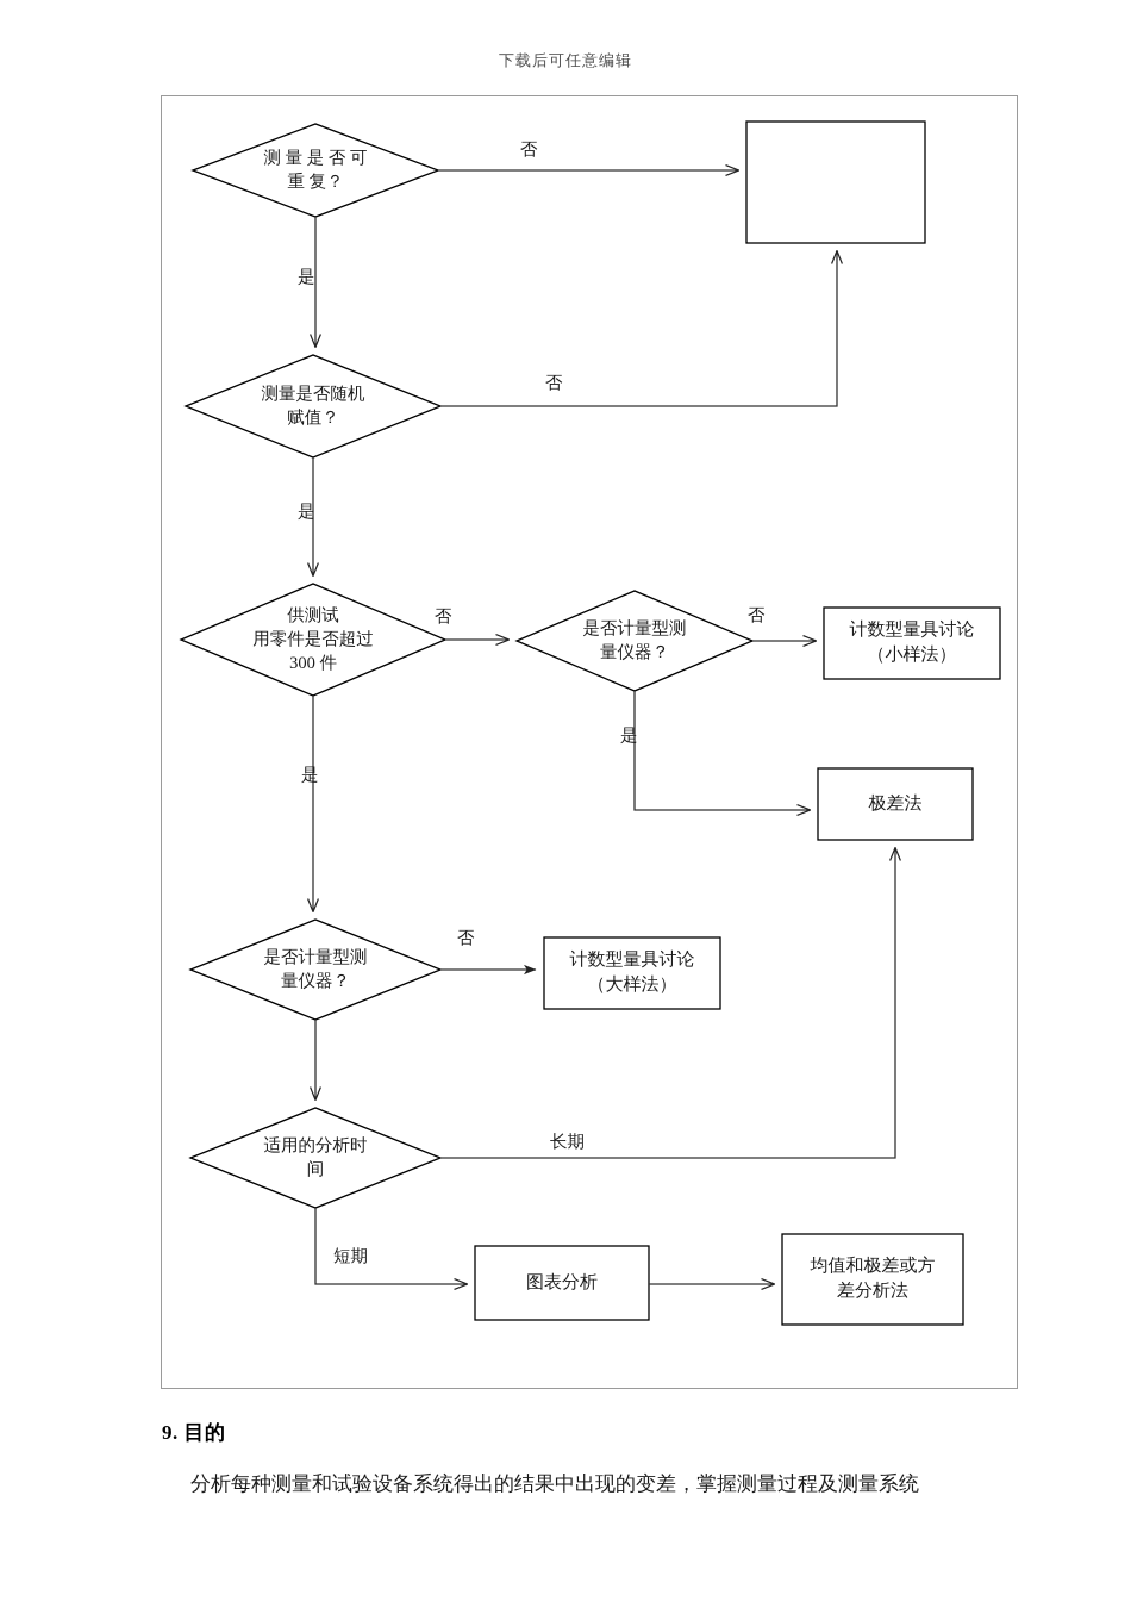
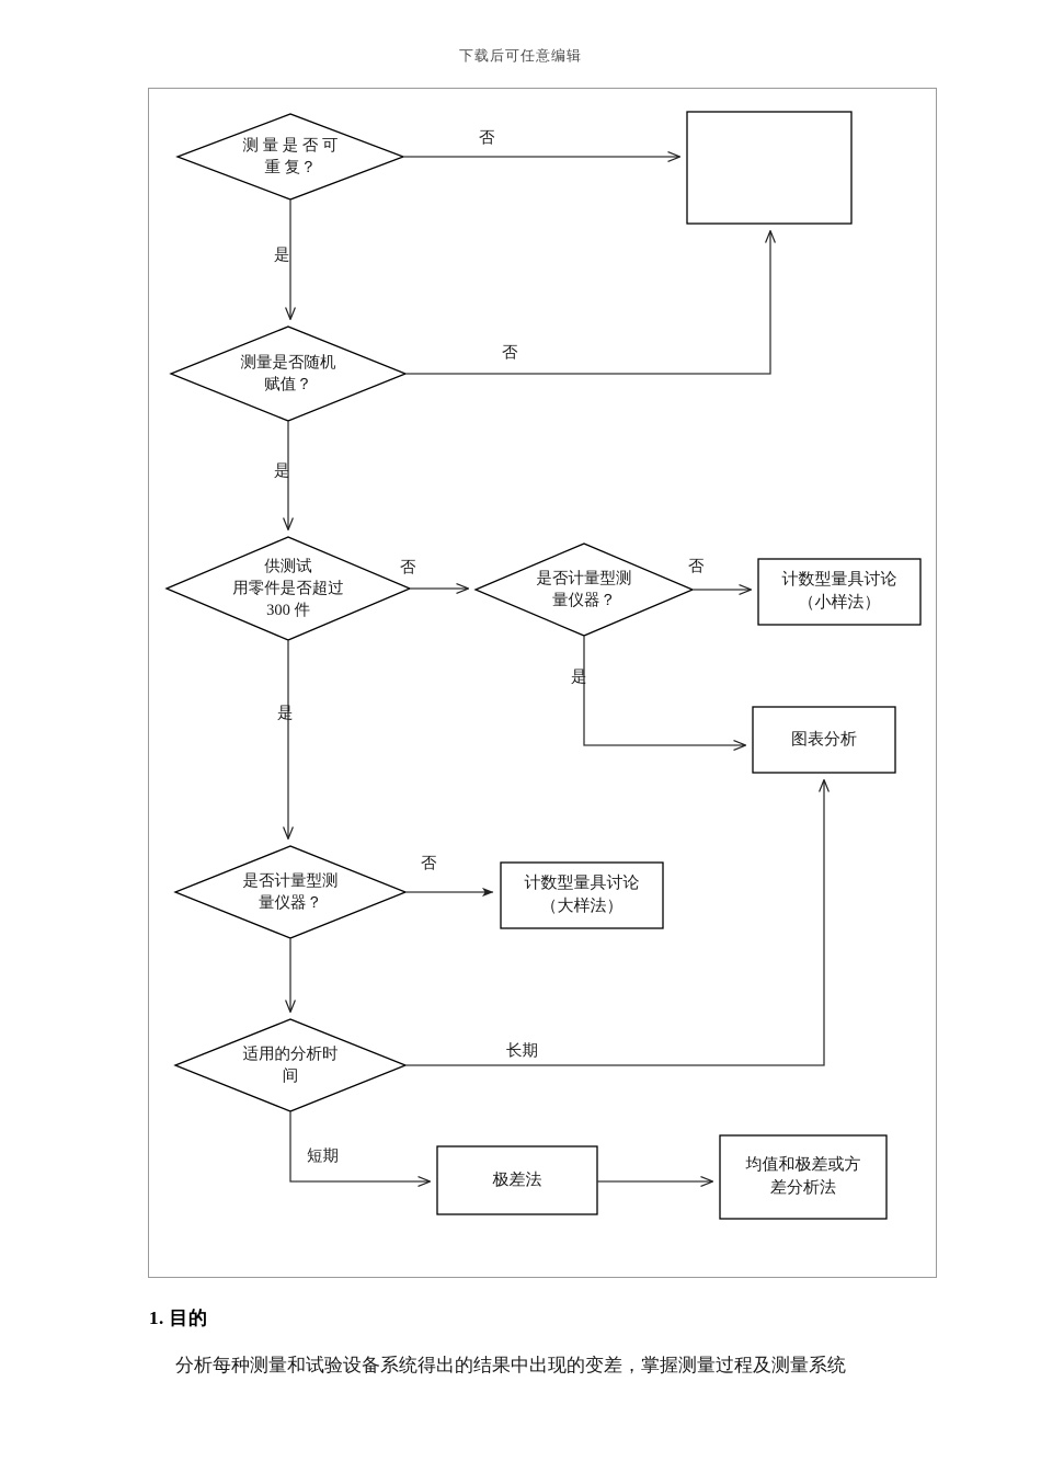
  下载后可任意编辑
  测 量 是 否 可
  重 复？
  测量是否随机
  赋值？
  供测试
  用零件是否超过
  300 件
  是否计量型测
  量仪器？
  计数型量具讨论
  （小样法）
- 极差法
+ 图表分析
  是否计量型测
  量仪器？
  计数型量具讨论
  （大样法）
  适用的分析时
  间
- 图表分析
+ 极差法
  均值和极差或方
  差分析法
  否
  是
  否
  是
  否
  是
  否
  是
  否
  长期
  短期
- 9. 目的
+ 1. 目的
  分析每种测量和试验设备系统得出的结果中出现的变差，掌握测量过程及测量系统
